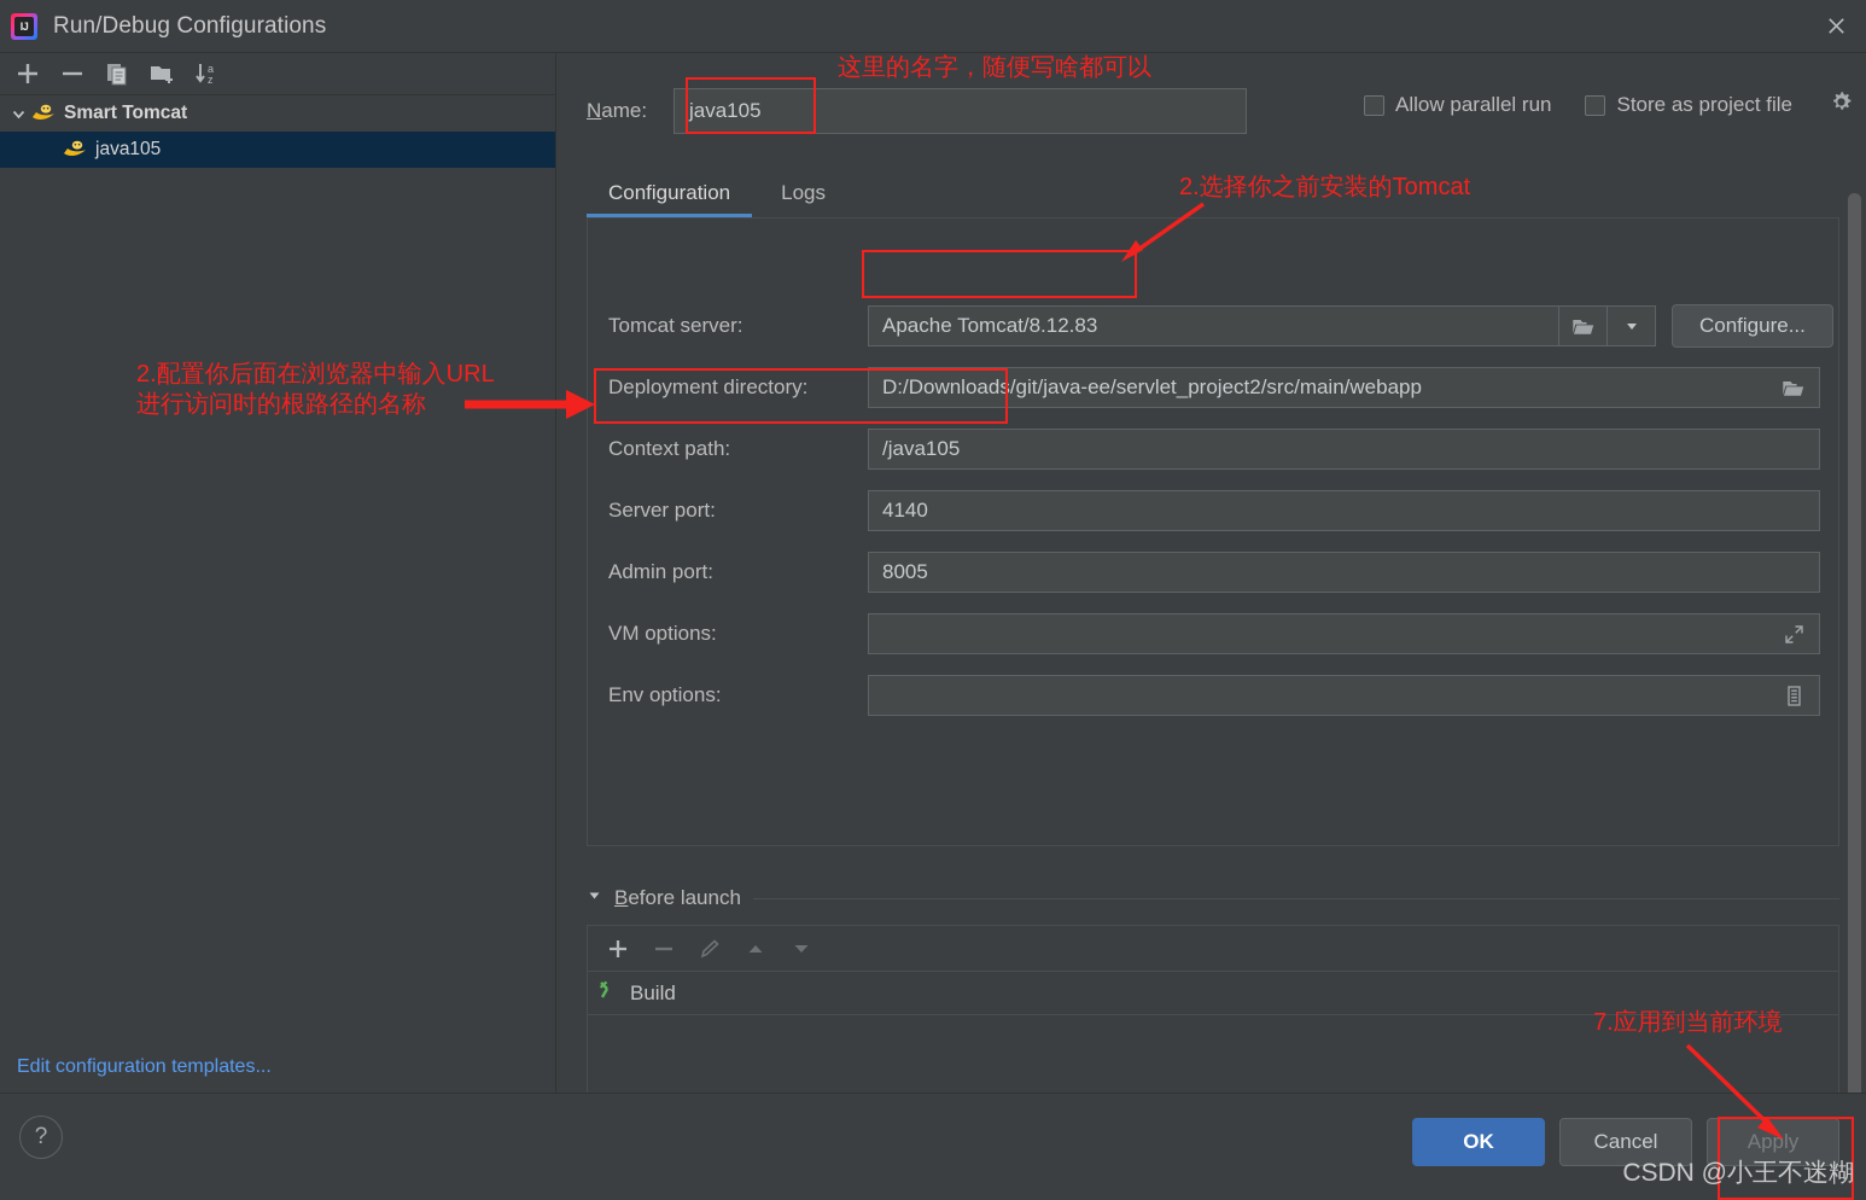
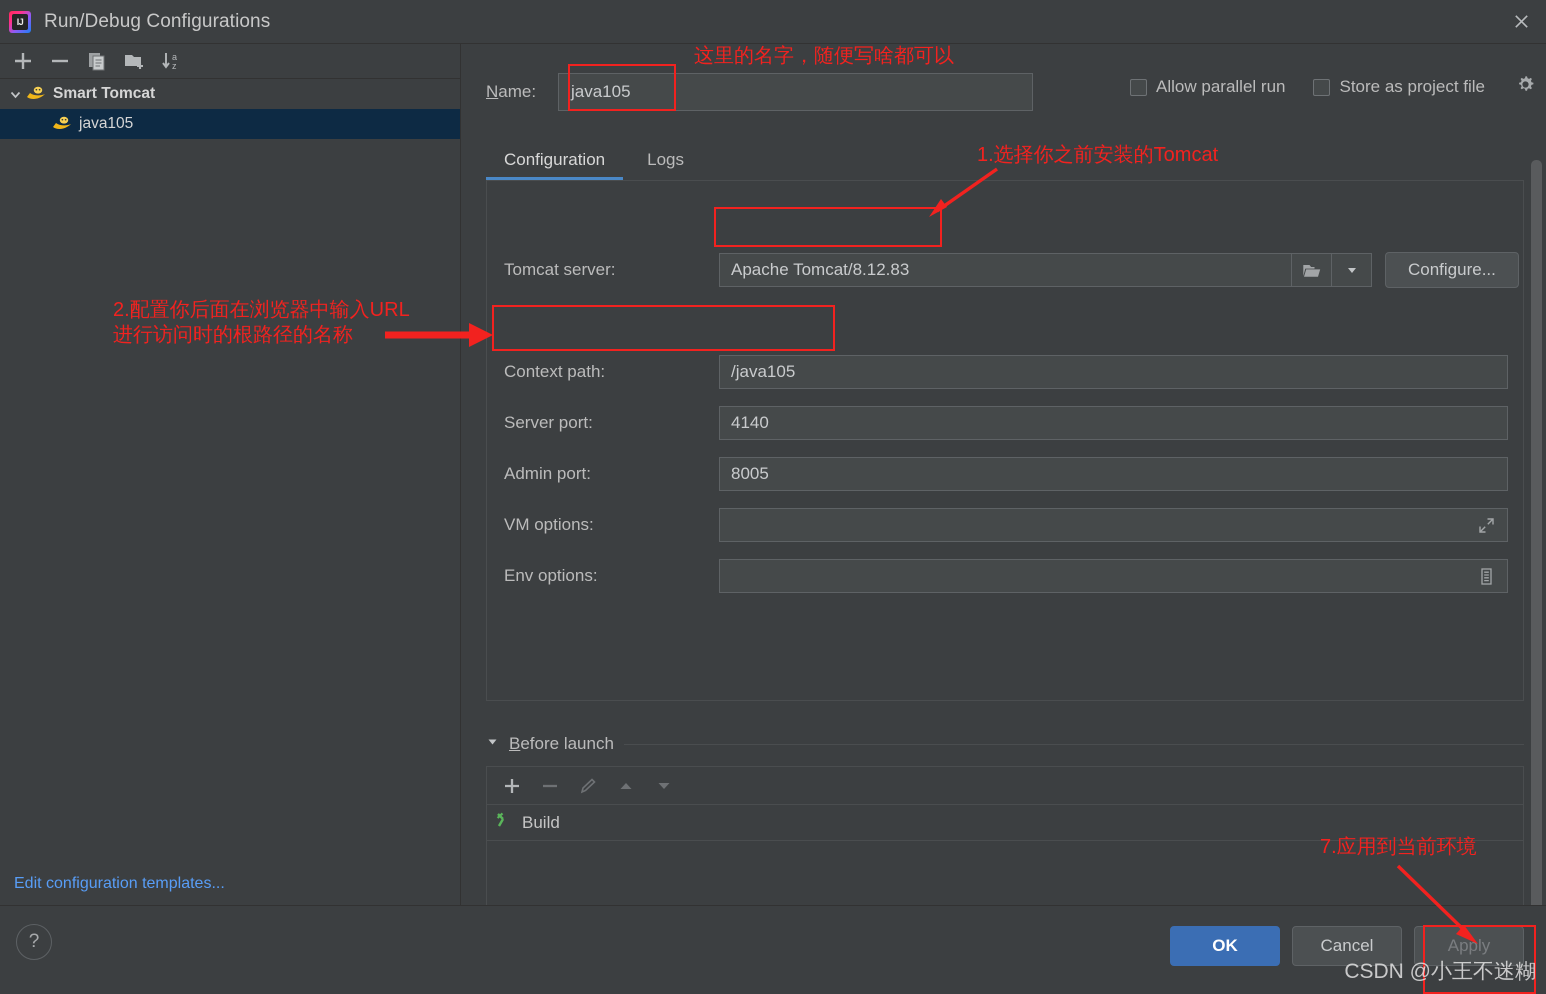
  Run/Debug Configurations
  a
  z
  Smart Tomcat
  java105
  Edit configuration templates...
  Name:
  java105
  Allow parallel run
  Store as project file
  Configuration
  Logs
  Tomcat server:
  Apache Tomcat/8.12.83
  Configure...
- Deployment directory:
- D:/Downloads/git/java-ee/servlet_project2/src/main/webapp
  Context path:
  /java105
  Server port:
  4140
  Admin port:
  8005
  VM options:
  Env options:
  Before launch
  Build
  ?
  OK
  Cancel
  Apply
  这里的名字，随便写啥都可以
- 2.选择你之前安装的Tomcat
+ 1.选择你之前安装的Tomcat
  2.配置你后面在浏览器中输入URL
  进行访问时的根路径的名称
  7.应用到当前环境
  CSDN @小王不迷糊
